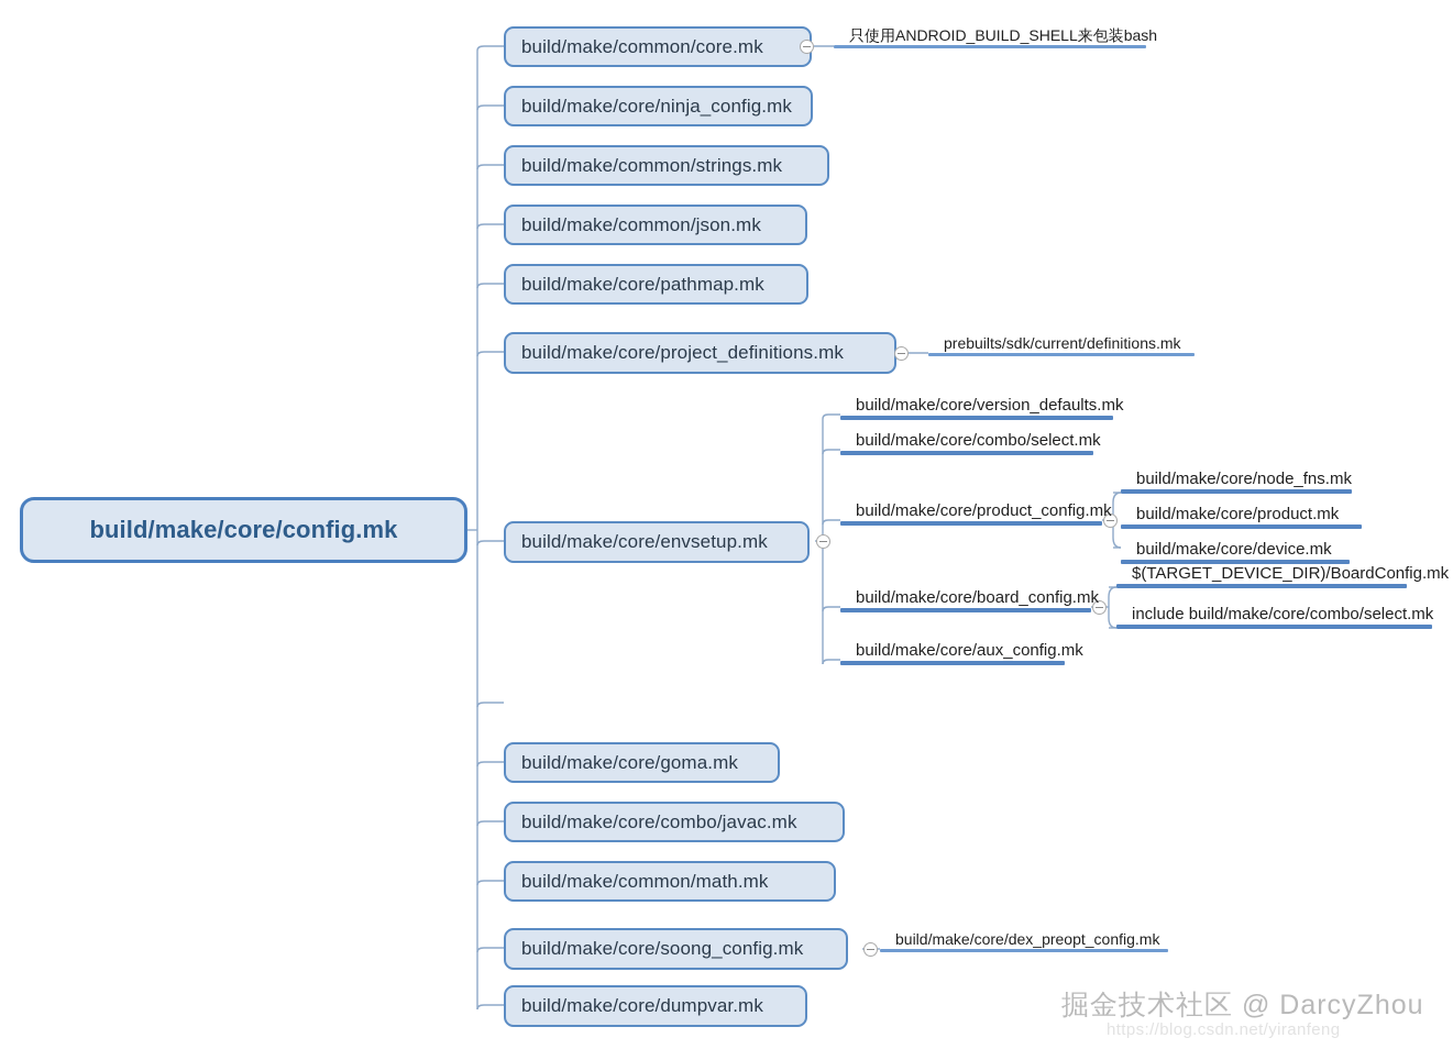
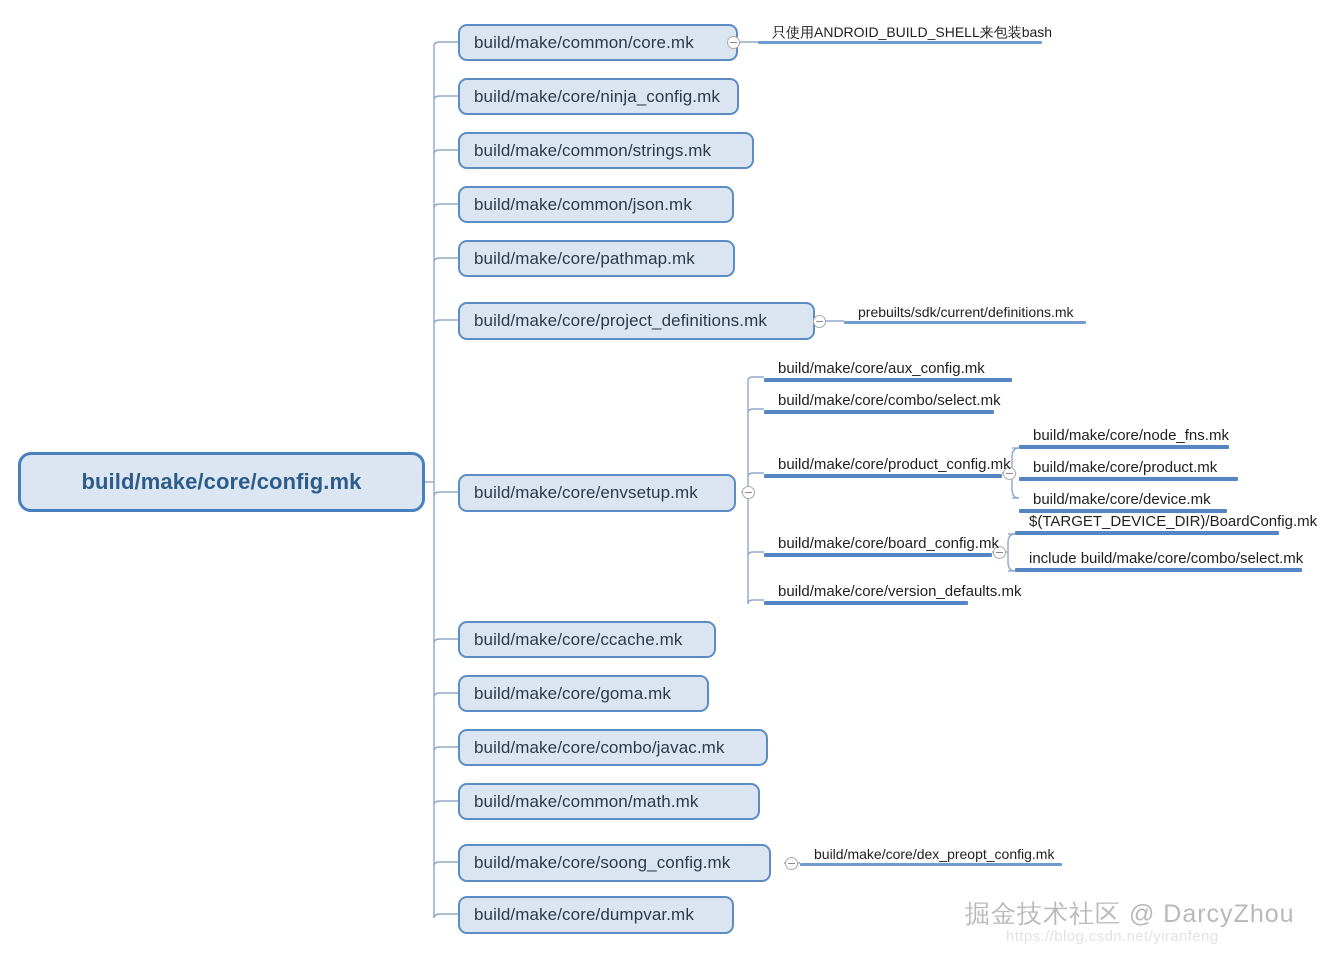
  build/make/core/config.mk
  build/make/common/core.mk
  build/make/core/ninja_config.mk
  build/make/common/strings.mk
  build/make/common/json.mk
  build/make/core/pathmap.mk
  build/make/core/project_definitions.mk
  build/make/core/envsetup.mk
+ build/make/core/ccache.mk
  build/make/core/goma.mk
  build/make/core/combo/javac.mk
  build/make/common/math.mk
  build/make/core/soong_config.mk
  build/make/core/dumpvar.mk
  只使用ANDROID_BUILD_SHELL来包装bash
  prebuilts/sdk/current/definitions.mk
  build/make/core/dex_preopt_config.mk
- build/make/core/version_defaults.mk
+ build/make/core/aux_config.mk
  build/make/core/combo/select.mk
  build/make/core/product_config.mk
  build/make/core/board_config.mk
- build/make/core/aux_config.mk
+ build/make/core/version_defaults.mk
  build/make/core/node_fns.mk
  build/make/core/product.mk
  build/make/core/device.mk
  $(TARGET_DEVICE_DIR)/BoardConfig.mk
  include build/make/core/combo/select.mk
  掘金技术社区 @ DarcyZhou
  https://blog.csdn.net/yiranfeng
